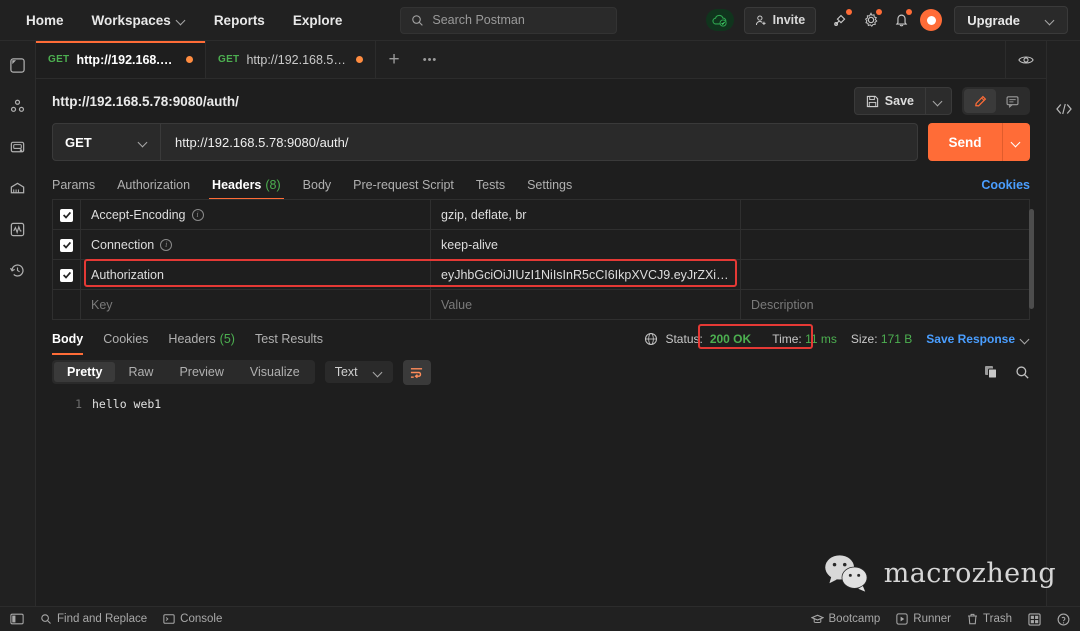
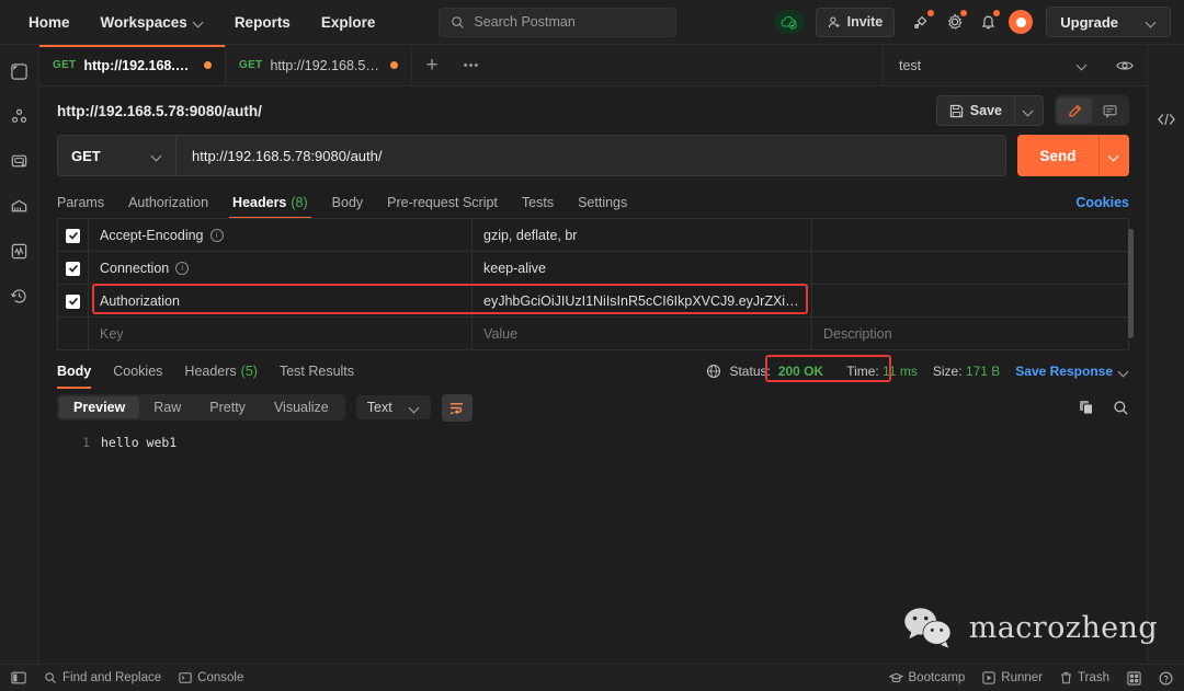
  Home
  Workspaces
  Reports
  Explore
  Search Postman
  Invite
  Upgrade
  GET
  http://192.168.5.7
  GET
  http://192.168.5.78
  +
  •••
+ test
  http://192.168.5.78:9080/auth/
  Save
  GET
  http://192.168.5.78:9080/auth/
  Send
  Params
  Authorization
  Headers
  (8)
  Body
  Pre-request Script
  Tests
  Settings
  Cookies
  	Accept-Encoding i	gzip, deflate, br
  	Connection i	keep-alive
  	Authorization	eyJhbGciOiJIUzI1NiIsInR5cCI6IkpXVCJ9.eyJrZXiOiJ1
  	Key	Value	Description
  Body
  Cookies
  Headers
  (5)
  Test Results
  Status:
  200 OK
  Time: 11 ms
  Size: 171 B
  Save Response
- Pretty
+ Preview
  Raw
- Preview
+ Pretty
  Visualize
  Text
  1
  hello web1
  macrozheng
  Find and Replace
  Console
  Bootcamp
  Runner
  Trash
